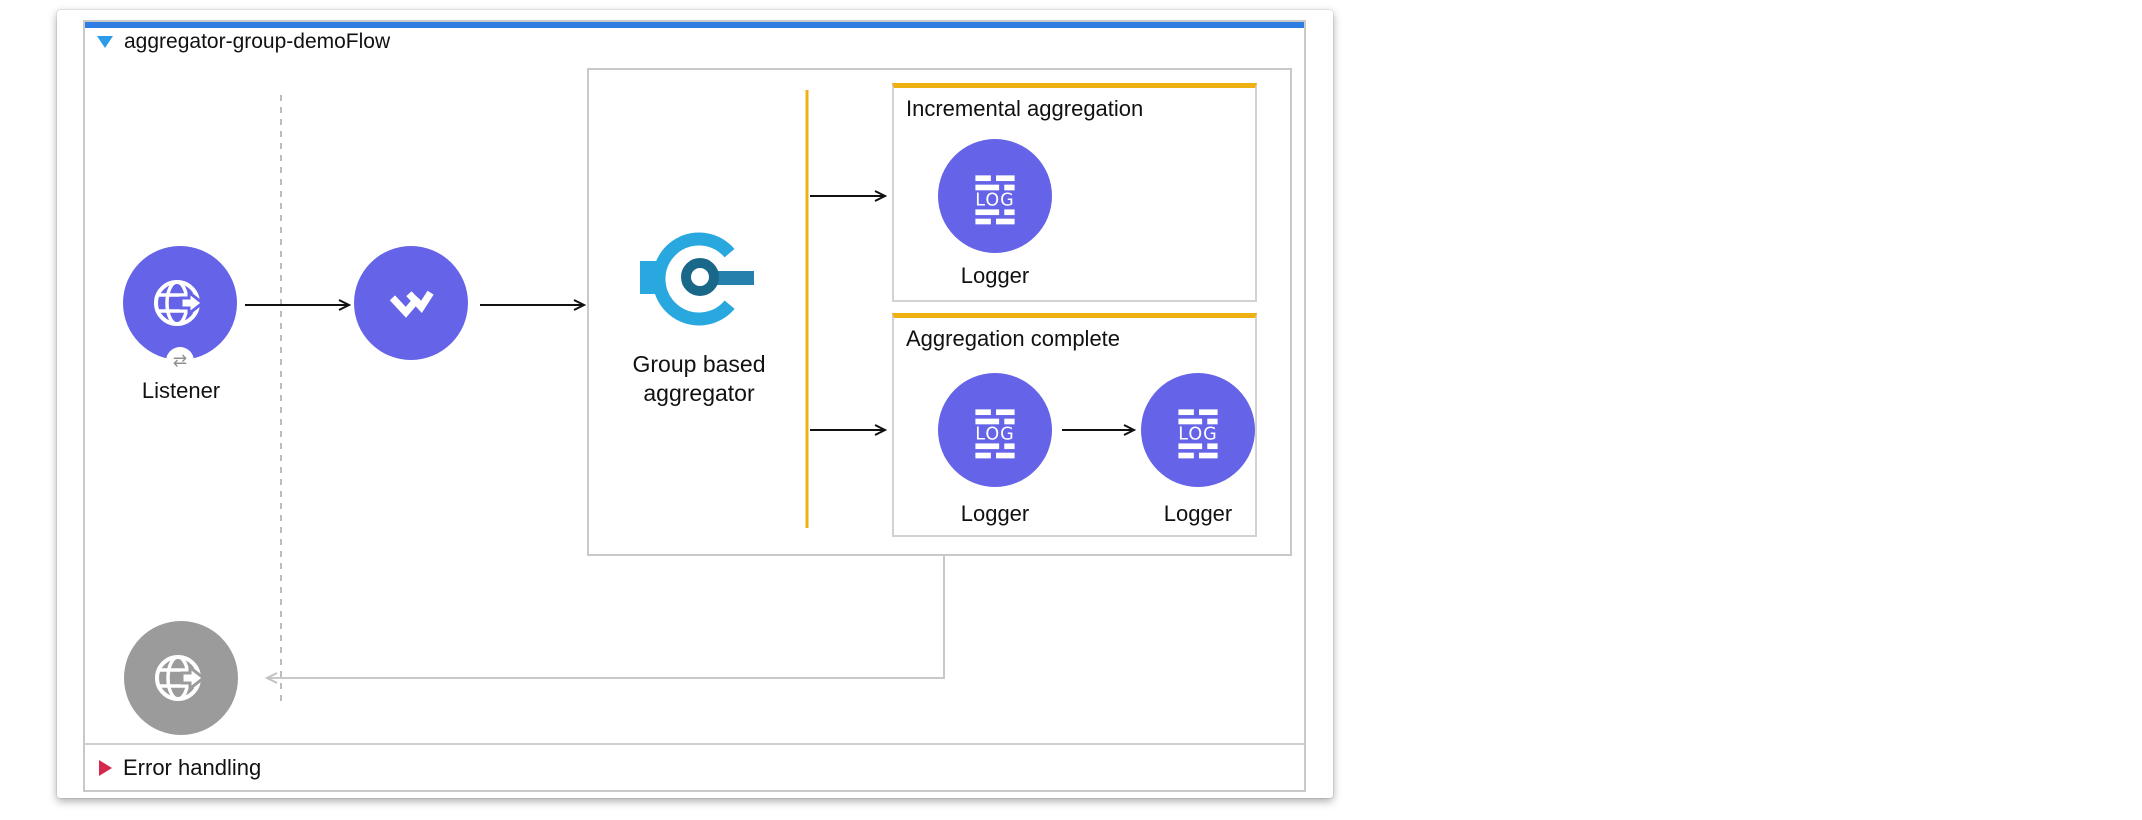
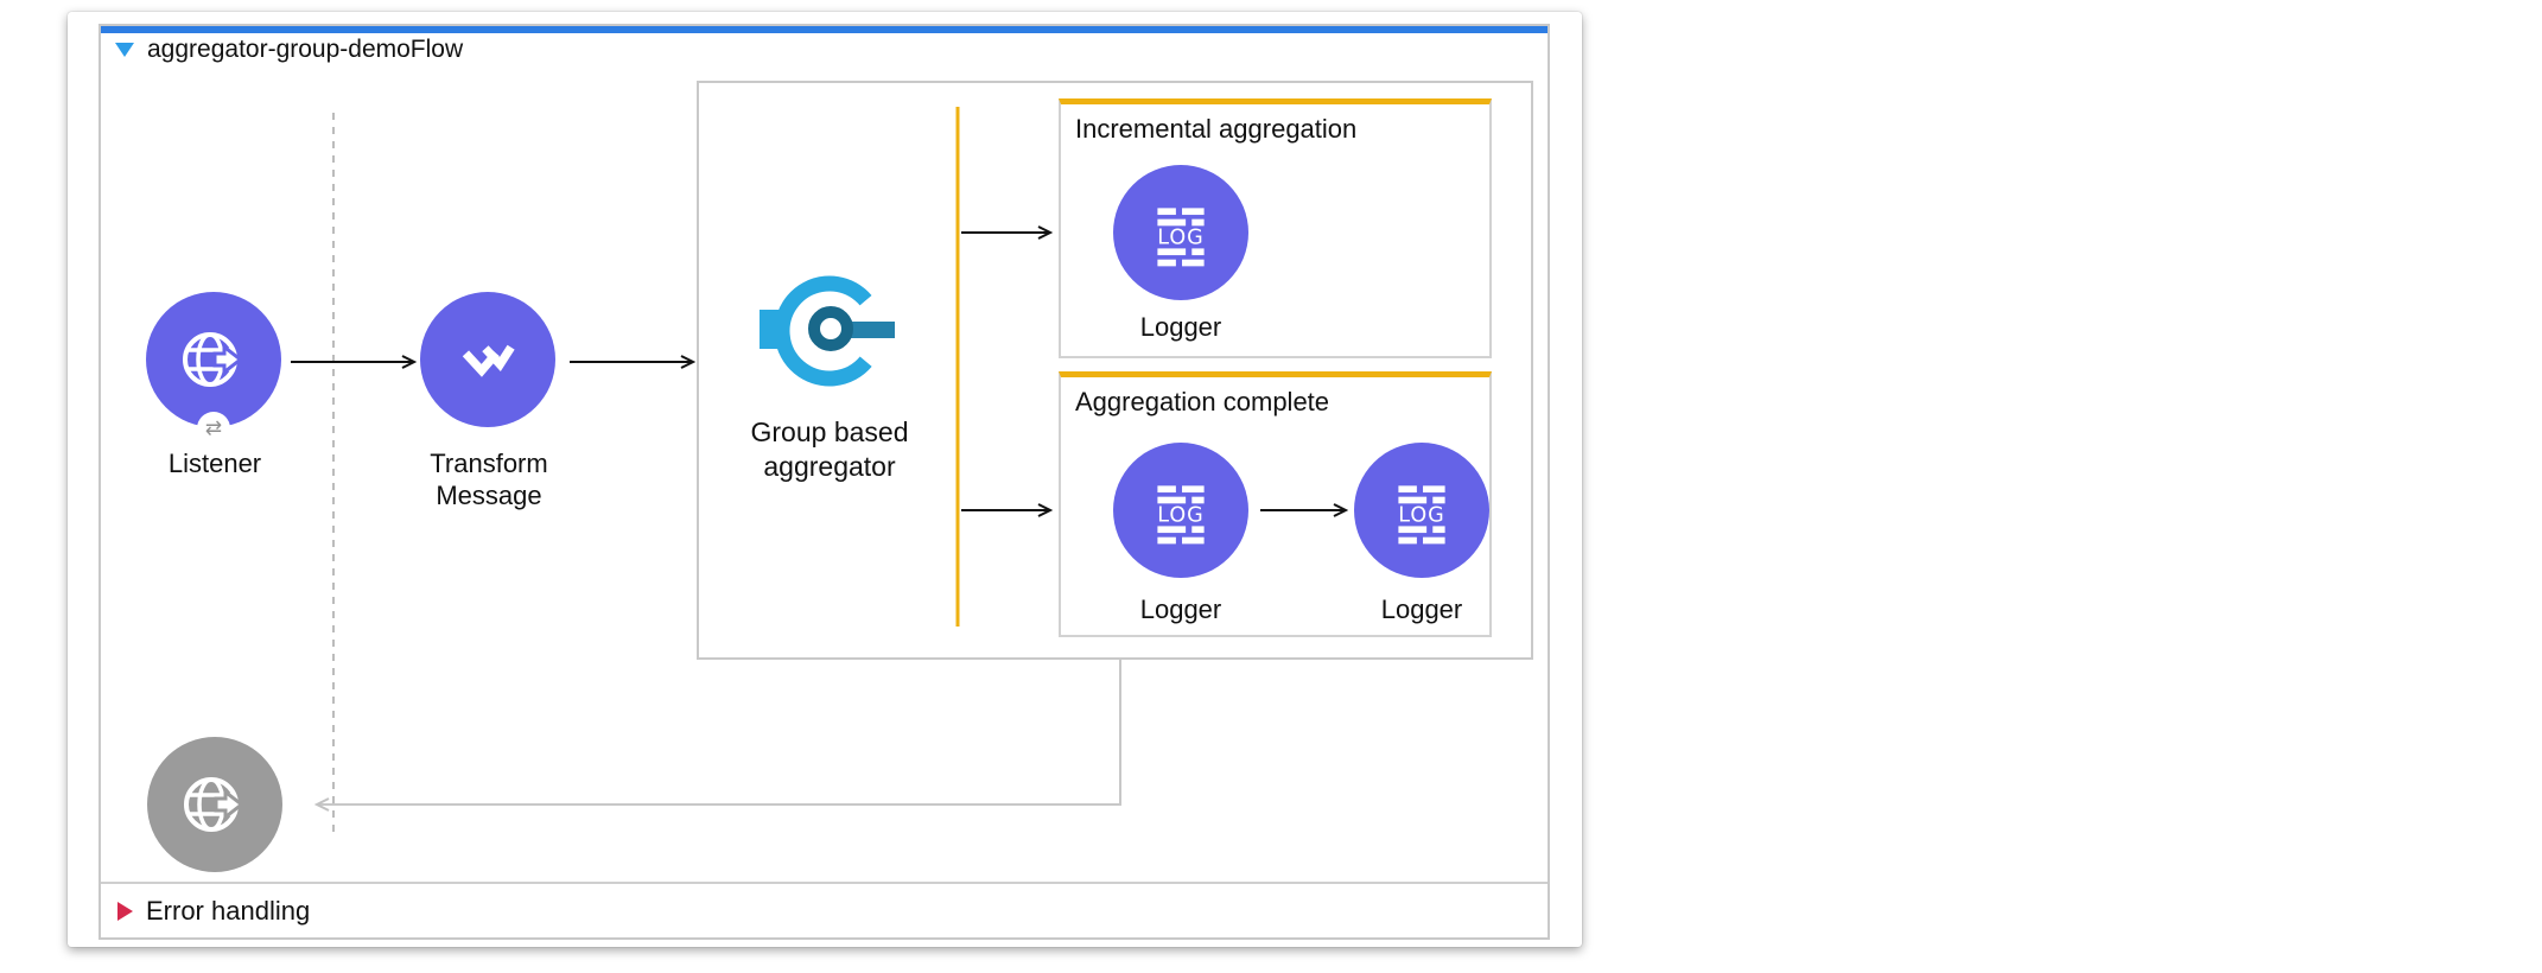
  Error handling
  aggregator-group-demoFlow
  Incremental aggregation
  Aggregation complete
  ⇄
  Listener
+ Transform Message
  Group based aggregator
  LOG
  Logger
  LOG
  Logger
  LOG
  Logger
